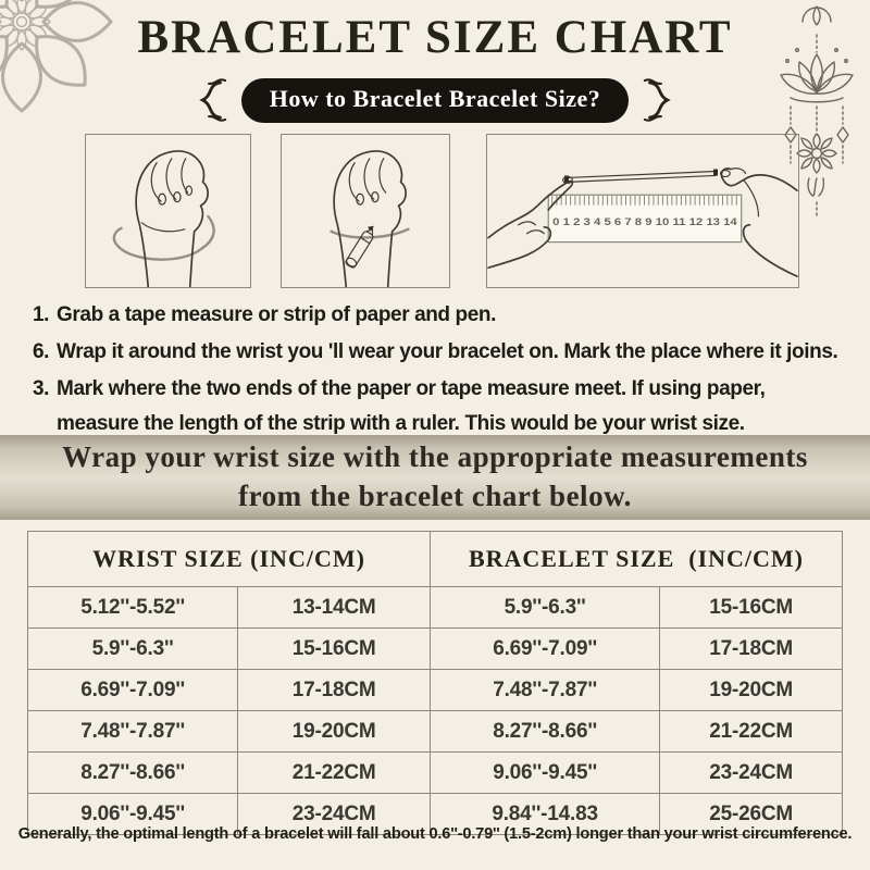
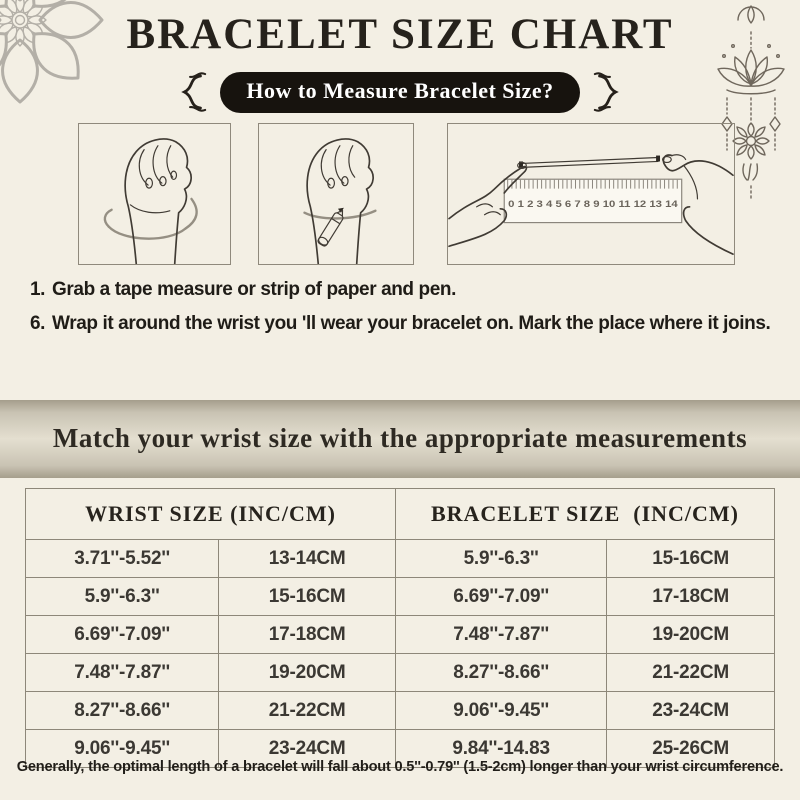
  BRACELET SIZE CHART
- How to Bracelet Bracelet Size?
+ How to Measure Bracelet Size?
  0 1 2 3 4 5 6 7 8 9 10 11 12 13 14
  1.
  Grab a tape measure or strip of paper and pen.
  6.
  Wrap it around the wrist you 'll wear your bracelet on. Mark the place where it joins.
- 3.
- Mark where the two ends of the paper or tape measure meet. If using paper, measure the length of the strip with a ruler. This would be your wrist size.
- Wrap your wrist size with the appropriate measurements
+ Match your wrist size with the appropriate measurements
- from the bracelet chart below.
  WRIST SIZE (INC/CM)	BRACELET SIZE (INC/CM)
- 5.12''-5.52''	13-14CM	5.9''-6.3''	15-16CM
+ 3.71''-5.52''	13-14CM	5.9''-6.3''	15-16CM
  5.9''-6.3''	15-16CM	6.69''-7.09''	17-18CM
  6.69''-7.09''	17-18CM	7.48''-7.87''	19-20CM
  7.48''-7.87''	19-20CM	8.27''-8.66''	21-22CM
  8.27''-8.66''	21-22CM	9.06''-9.45''	23-24CM
  9.06''-9.45''	23-24CM	9.84''-14.83	25-26CM
- Generally, the optimal length of a bracelet will fall about 0.6''-0.79'' (1.5-2cm) longer than your wrist circumference.
+ Generally, the optimal length of a bracelet will fall about 0.5''-0.79'' (1.5-2cm) longer than your wrist circumference.
